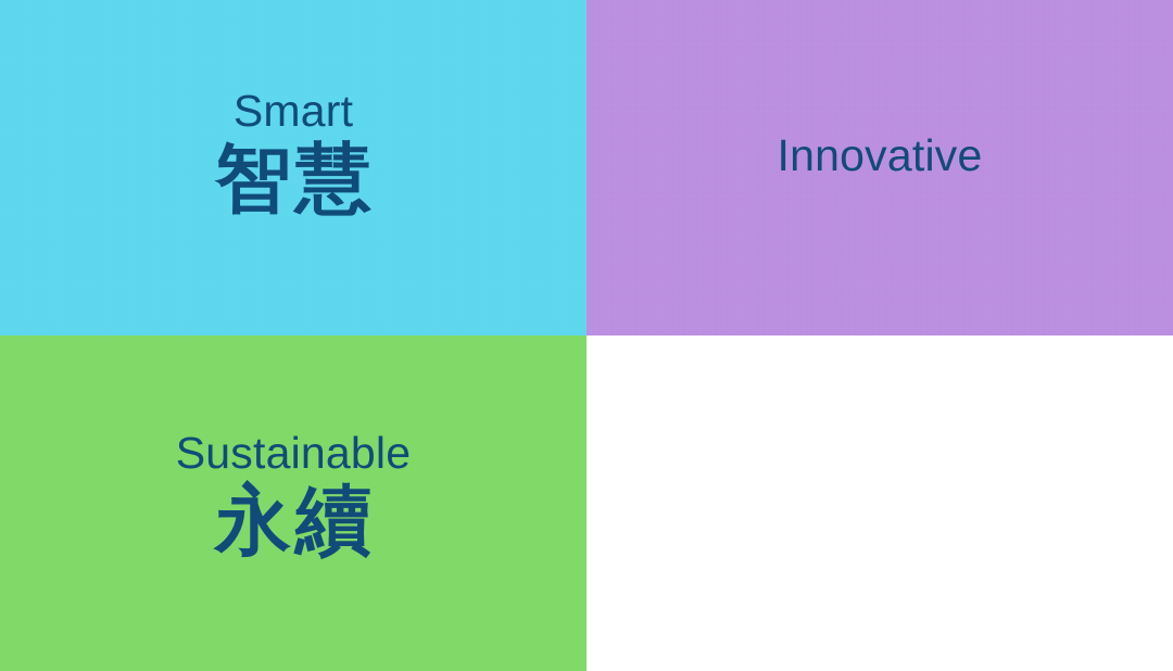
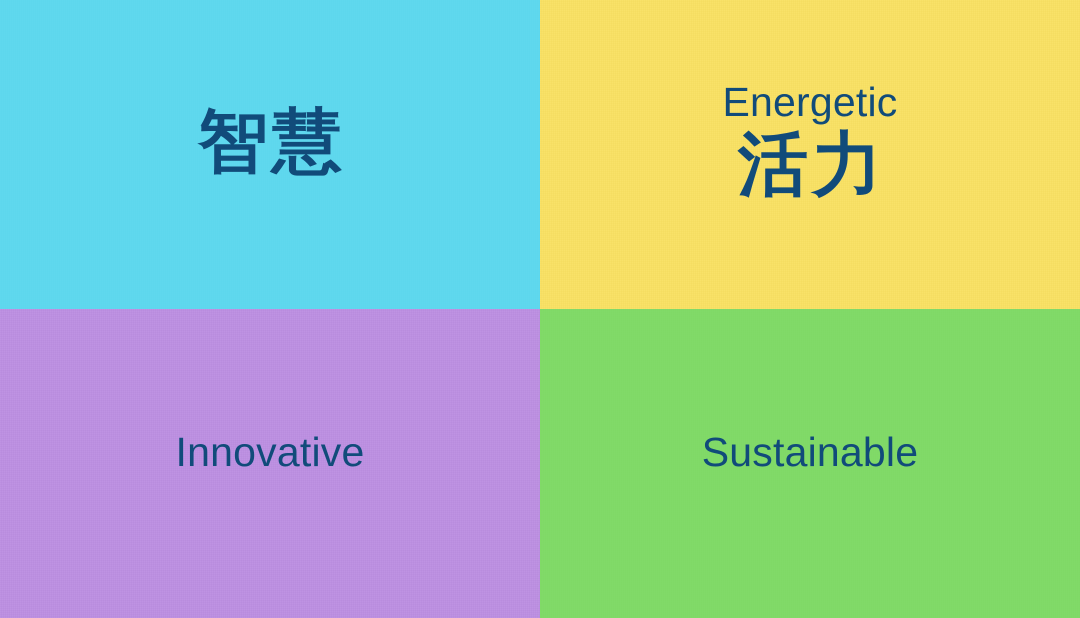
- Smart
  智慧
+ Energetic
+ 活力
  Innovative
  Sustainable
- 永續
